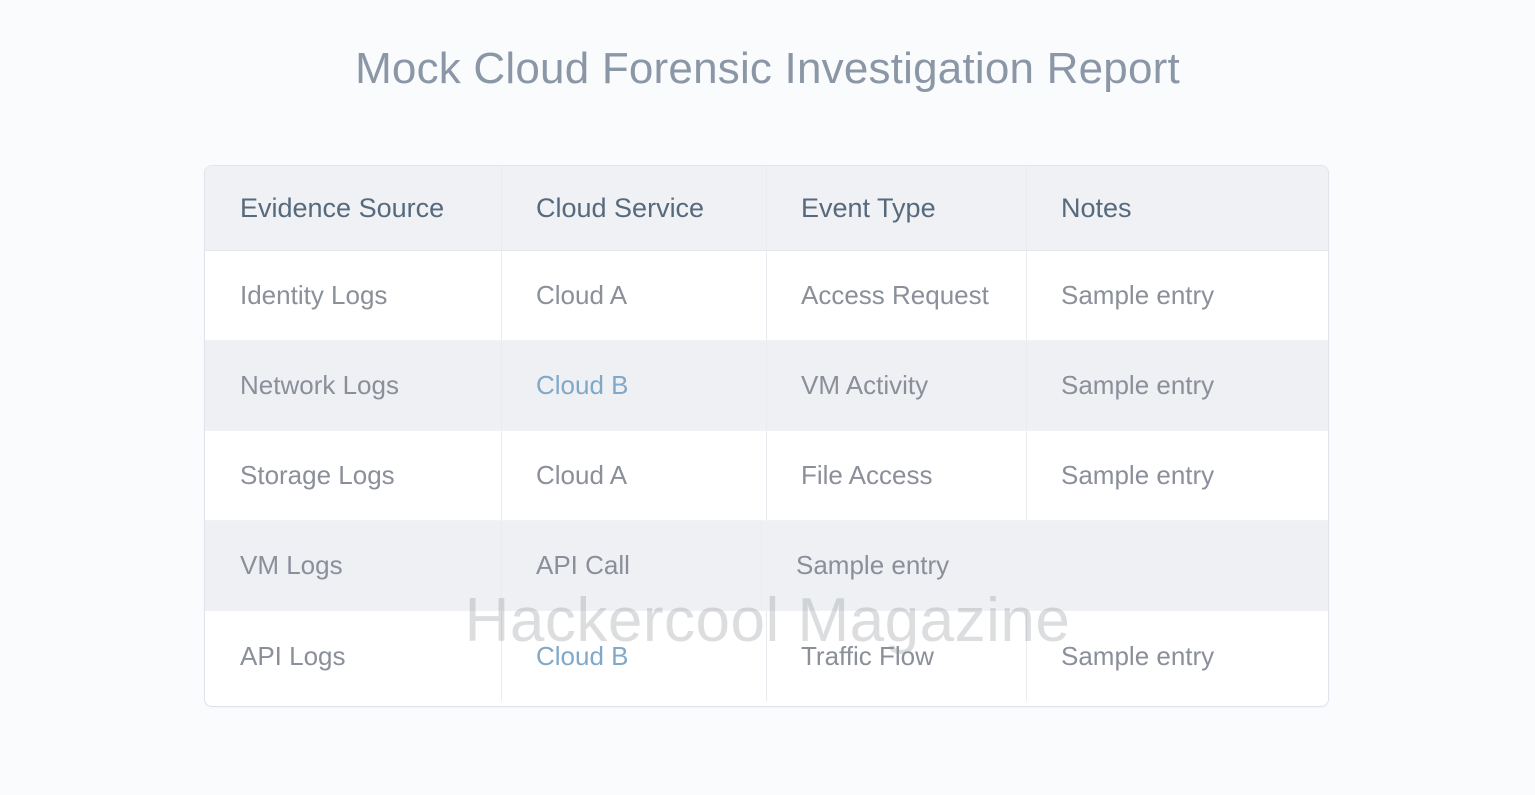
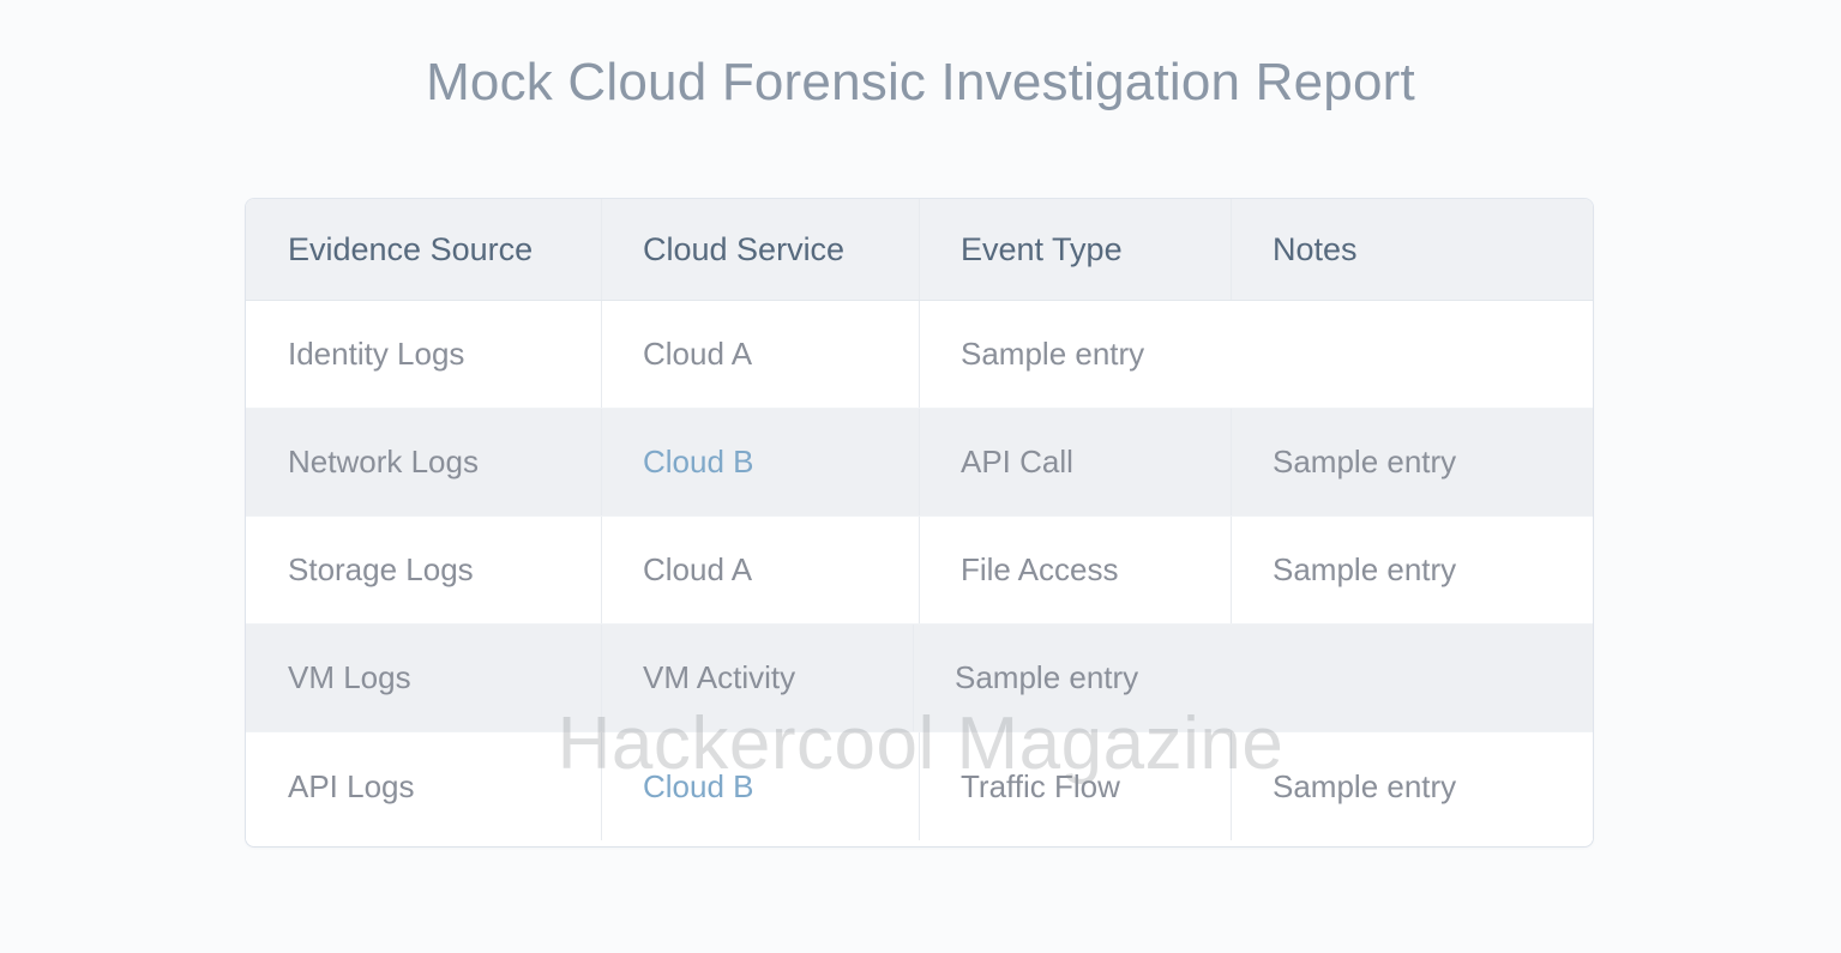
  Mock Cloud Forensic Investigation Report
  Evidence Source
  Cloud Service
  Event Type
  Notes
  Identity Logs
  Cloud A
- Access Request
  Sample entry
  Network Logs
  Cloud B
- VM Activity
+ API Call
  Sample entry
  Storage Logs
  Cloud A
  File Access
  Sample entry
  VM Logs
- API Call
+ VM Activity
  Sample entry
  API Logs
  Cloud B
  Traffic Flow
  Sample entry
  Hackercool Magazine
